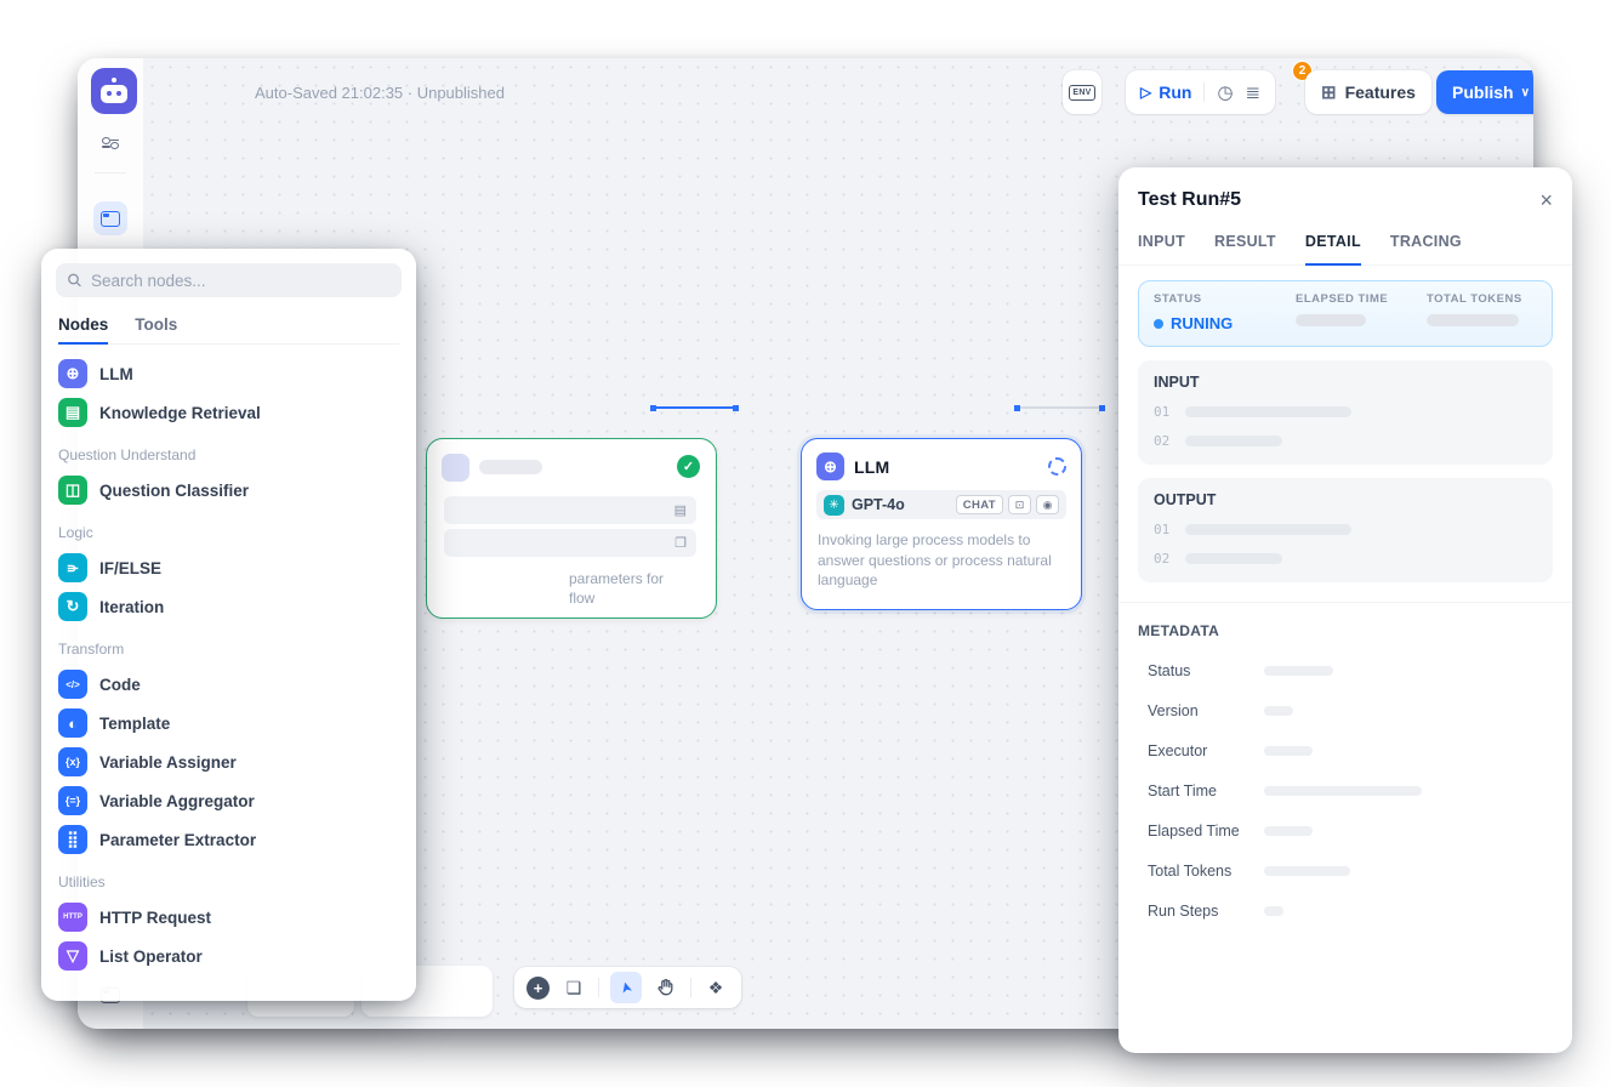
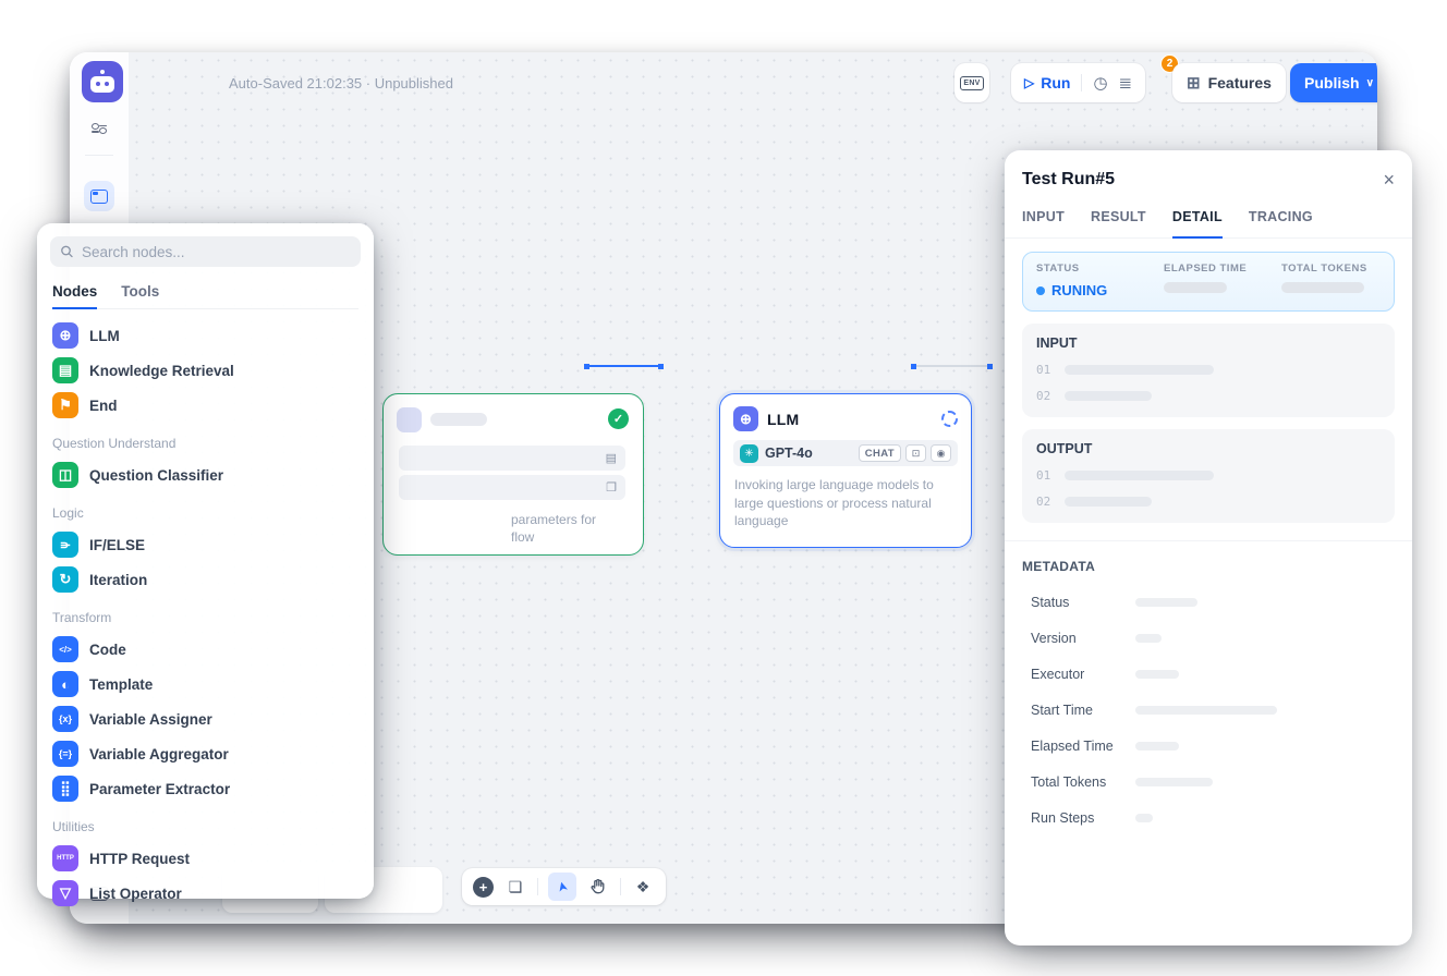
  Auto-Saved 21:02:35 · Unpublished
  ▷
  Run
  ◷
  ≣
  2
  ⊞
  Features
  Publish
  ∨
  ✓
  ▤
  ❐
  parameters for
  flow
  ⊕
  LLM
  ✳
  GPT-4o
  CHAT
  ⊡
  ◉
- Invoking large process models to
+ Invoking large language models to
- answer questions or process natural
+ large questions or process natural
  language
  +
  ❏
  ❖
  Search nodes...
  Nodes
  Tools
  ⊕
  LLM
  ▤
  Knowledge Retrieval
+ ⚑
+ End
  Question Understand
  ◫
  Question Classifier
  Logic
  IF/ELSE
  ↻
  Iteration
  Transform
  </>
  Code
  ◐
  Template
  {x}
  Variable Assigner
  {=}
  Variable Aggregator
  ⣿
  Parameter Extractor
  Utilities
  HTTP Request
  ▽
  List Operator
  Test Run#5
  ×
  INPUT
  RESULT
  DETAIL
  TRACING
  STATUS
  RUNING
  ELAPSED TIME
  TOTAL TOKENS
  INPUT
  01
  02
  OUTPUT
  01
  02
  METADATA
  Status
  Version
  Executor
  Start Time
  Elapsed Time
  Total Tokens
  Run Steps
